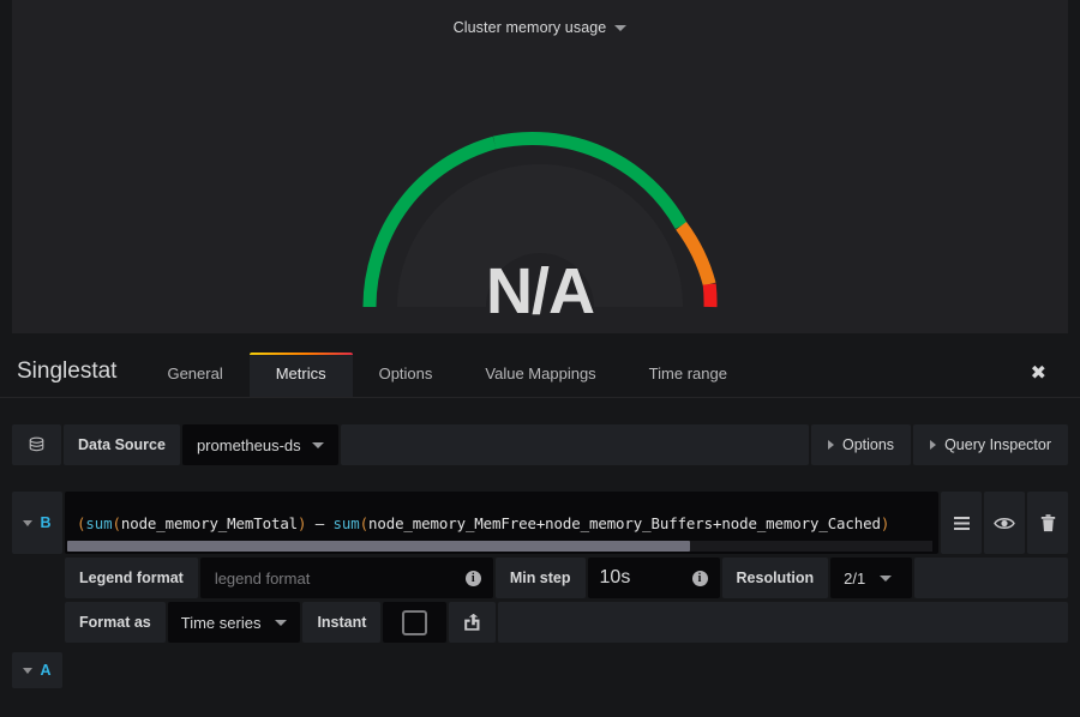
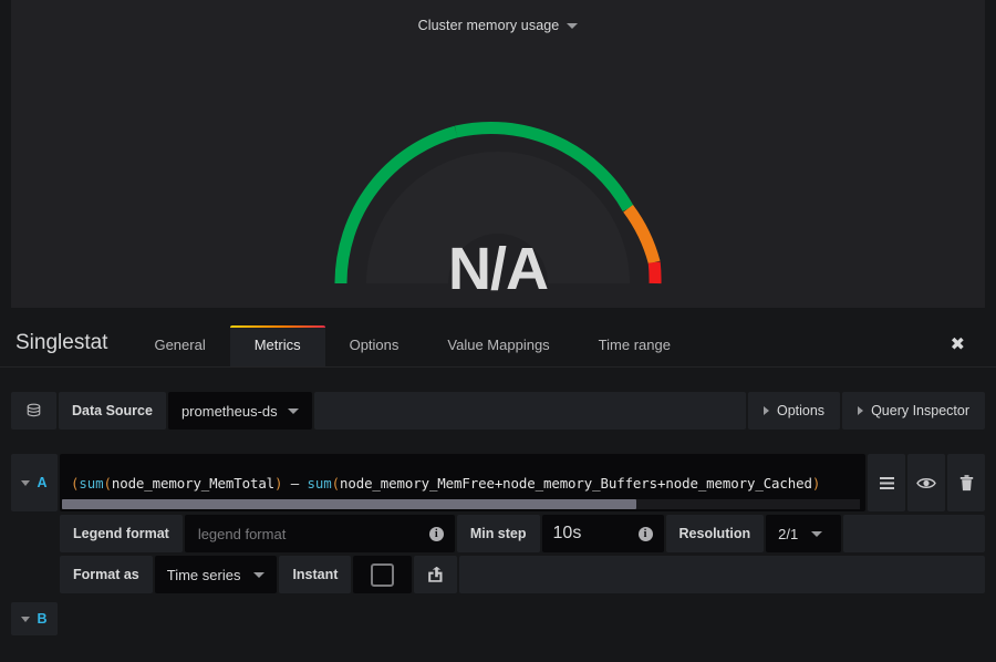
  Cluster memory usage
  N/A
  Singlestat
  General
  Metrics
  Options
  Value Mappings
  Time range
  ✖
  Data Source
  prometheus-ds
  Options
  Query Inspector
- B
+ A
  (sum(node_memory_MemTotal) – sum(node_memory_MemFree+node_memory_Buffers+node_memory_Cached)
  Legend format
  legend format
  i
  Min step
  10s
  i
  Resolution
  2/1
  Format as
  Time series
  Instant
- A
+ B
